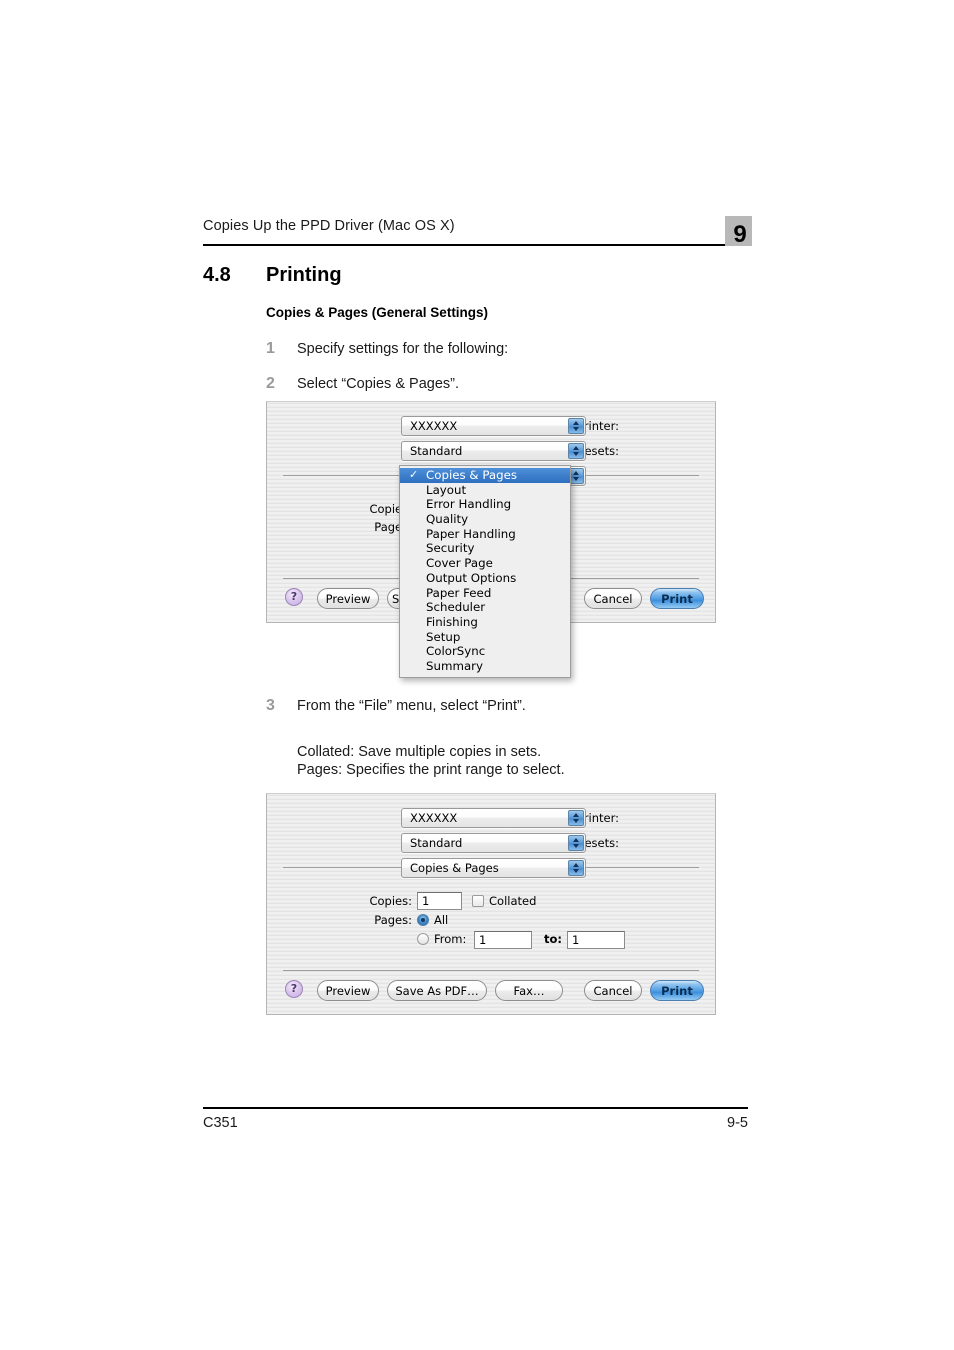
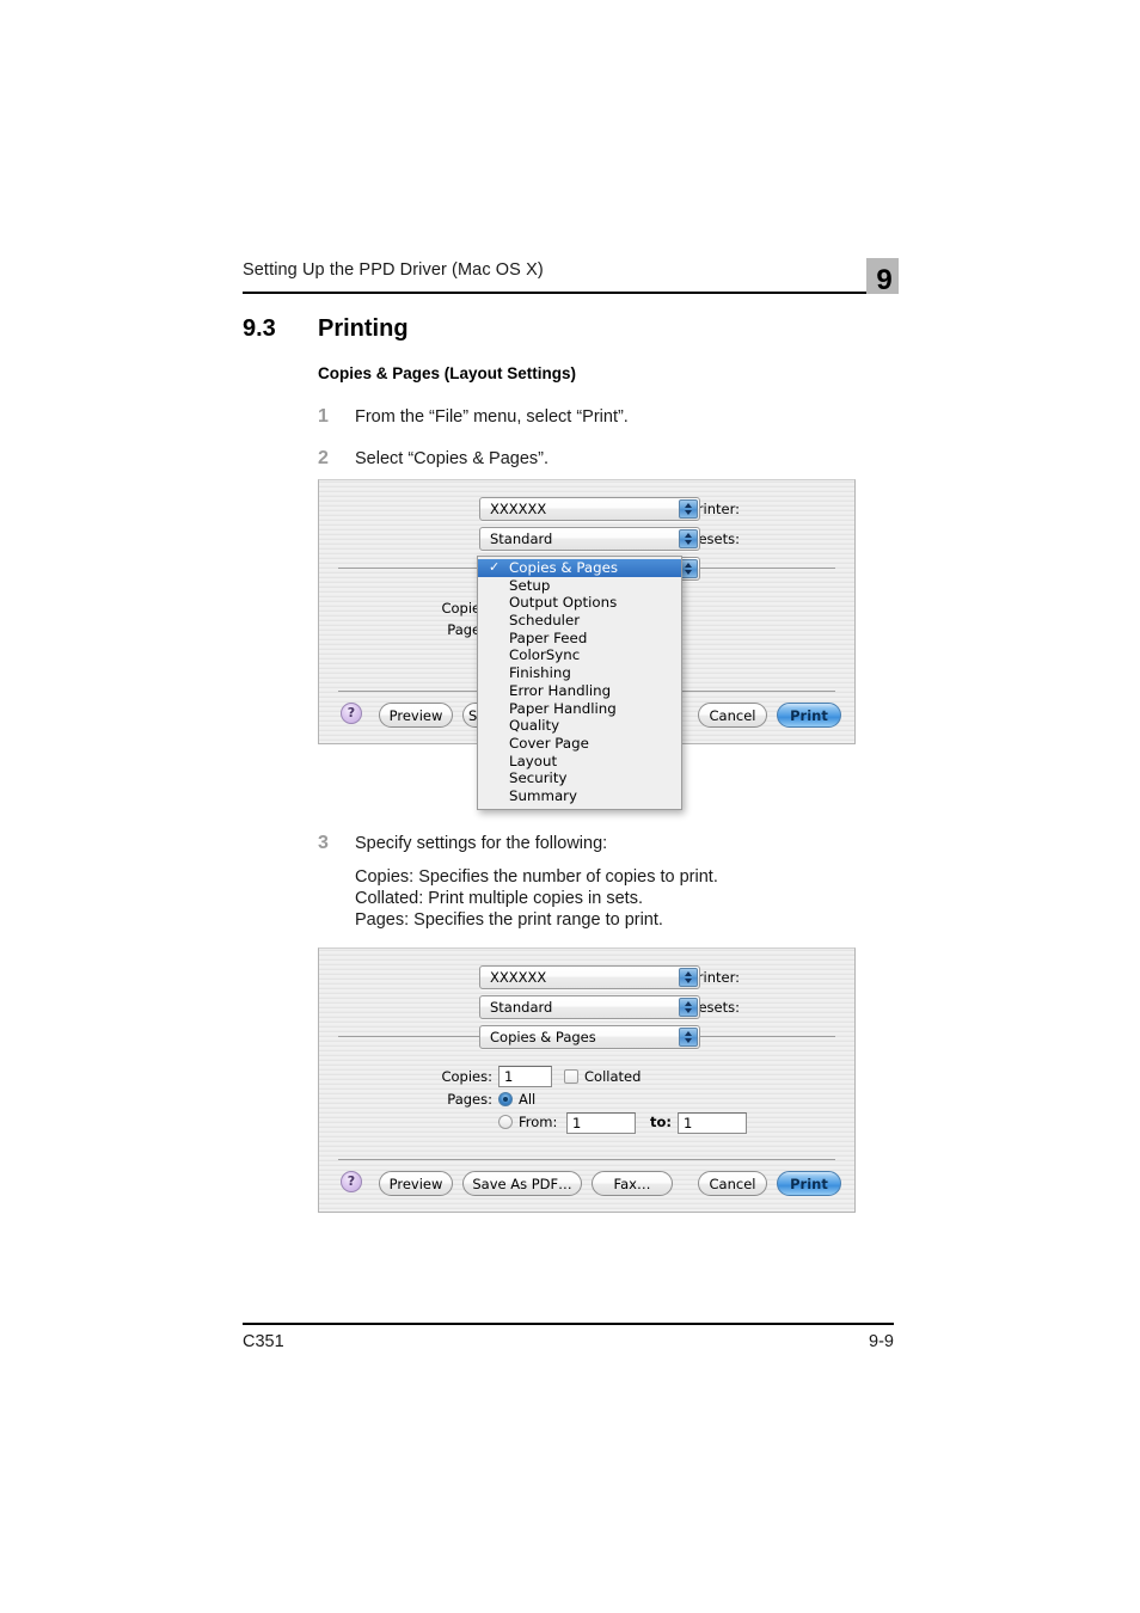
- Copies Up the PPD Driver (Mac OS X)
+ Setting Up the PPD Driver (Mac OS X)
  9
- 4.8
+ 9.3
  Printing
- Copies & Pages (General Settings)
+ Copies & Pages (Layout Settings)
  1
- Specify settings for the following:
+ From the “File” menu, select “Print”.
  2
  Select “Copies & Pages”.
  rinter:
  XXXXXX
  esets:
  Standard
  ?
  Preview
  Cancel
  Print
  ✓
  Copies & Pages
- Layout
+ Setup
- Error Handling
+ Output Options
- Quality
+ Scheduler
- Paper Handling
+ Paper Feed
- Security
+ ColorSync
- Cover Page
+ Finishing
- Output Options
+ Error Handling
- Paper Feed
+ Paper Handling
- Scheduler
+ Quality
- Finishing
+ Cover Page
- Setup
+ Layout
- ColorSync
+ Security
  Summary
  3
- From the “File” menu, select “Print”.
+ Specify settings for the following:
+ Copies: Specifies the number of copies to print.
- Collated: Save multiple copies in sets.
+ Collated: Print multiple copies in sets.
- Pages: Specifies the print range to select.
+ Pages: Specifies the print range to print.
  rinter:
  XXXXXX
  esets:
  Standard
  Copies & Pages
  Copies:
  1
  Collated
  Pages:
  All
  From:
  1
  to:
  1
  ?
  Preview
  Save As PDF…
  Fax…
  Cancel
  Print
  C351
- 9-5
+ 9-9
